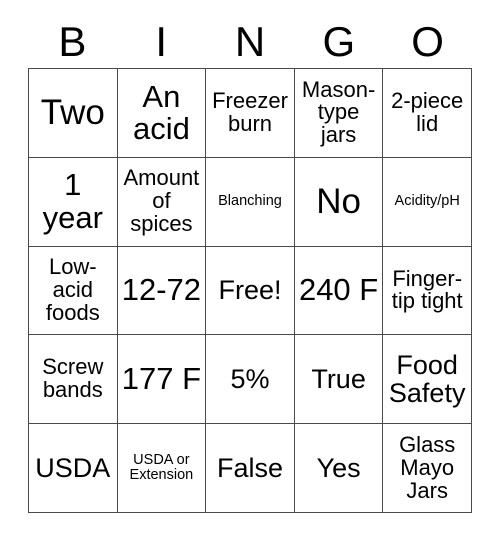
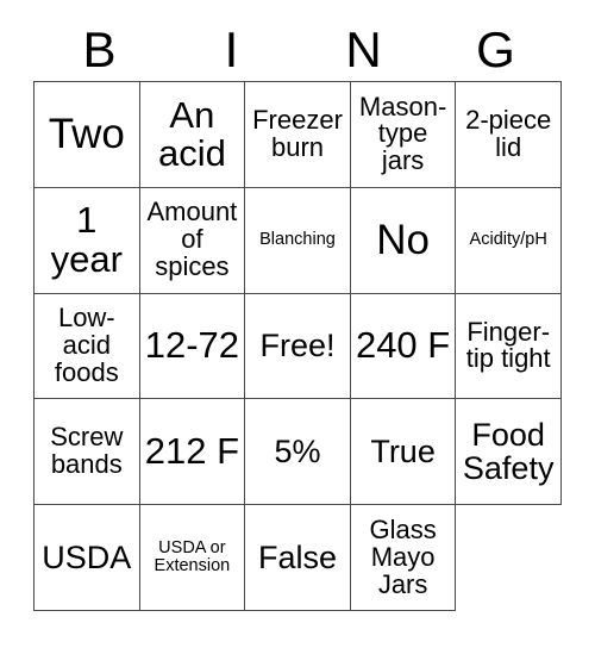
  B
  I
  N
  G
- O
  Two
  An acid
  Freezer burn
  Mason-type jars
  2-piece lid
  1 year
  Amount of spices
  Blanching
  No
  Acidity/pH
  Low-acid foods
  12-72
  Free!
  240 F
  Finger-tip tight
  Screw bands
- 177 F
+ 212 F
  5%
  True
  Food Safety
  USDA
  USDA or Extension
  False
- Yes
  Glass Mayo Jars
